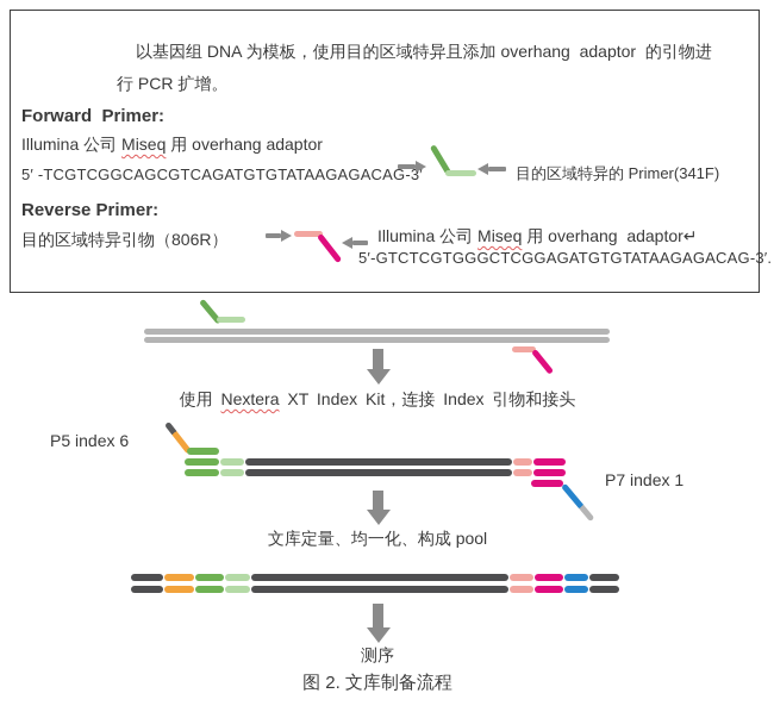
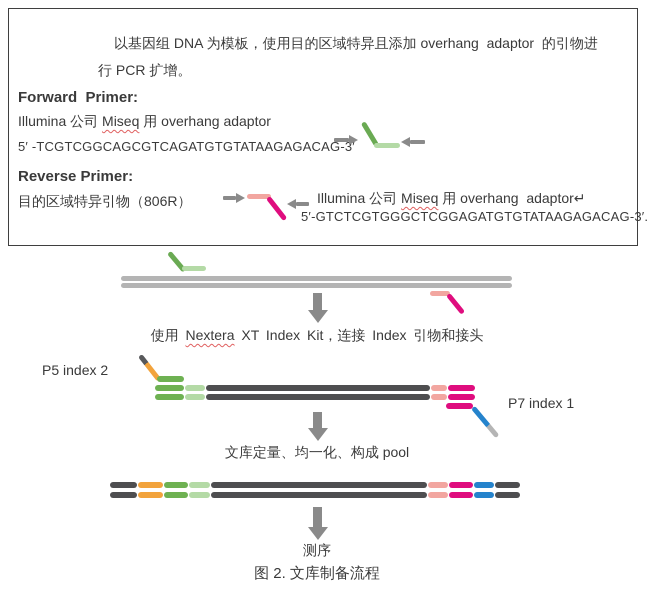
  以基因组 DNA 为模板，使用目的区域特异且添加 overhang adaptor 的引物进
  行 PCR 扩增。
  Forward Primer:
  Illumina 公司 Miseq 用 overhang adaptor
  5′ -TCGTCGGCAGCGTCAGATGTGTATAAGAGACAG-3′
- 目的区域特异的 Primer(341F)
  Reverse Primer:
  目的区域特异引物（806R）
  Illumina 公司 Miseq 用 overhang adaptor↵
  5′-GTCTCGTGGGCTCGGAGATGTGTATAAGAGACAG-3′.
  使用 Nextera XT Index Kit，连接 Index 引物和接头
- P5 index 6
+ P5 index 2
  P7 index 1
  文库定量、均一化、构成 pool
  测序
  图 2. 文库制备流程
